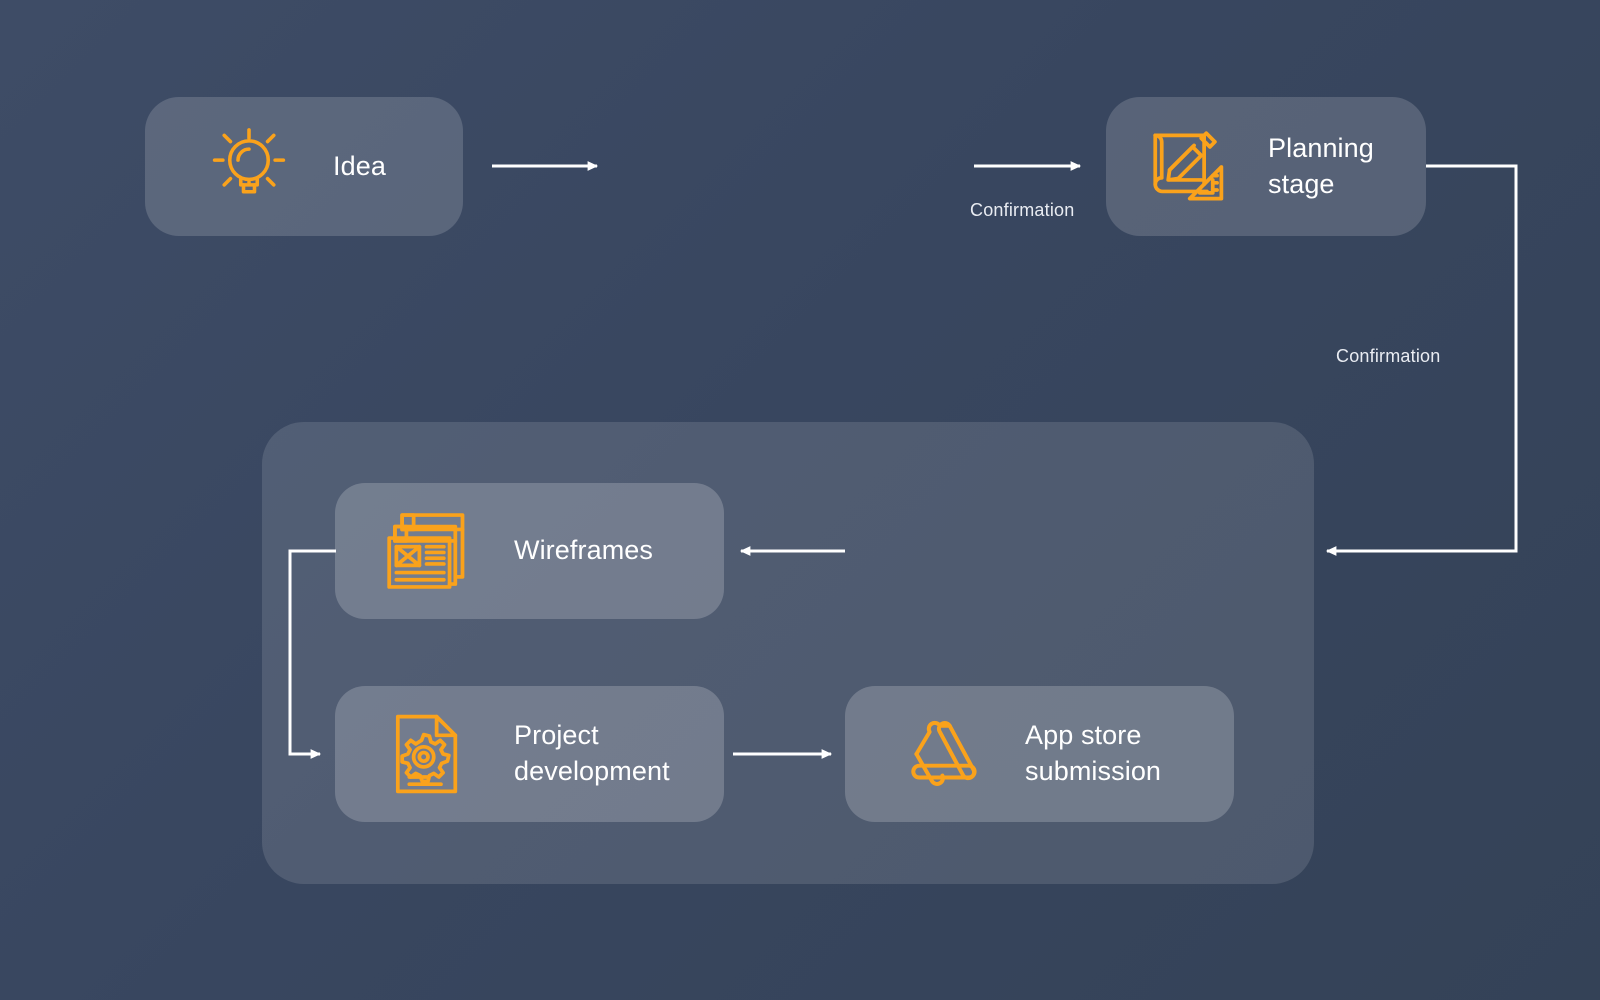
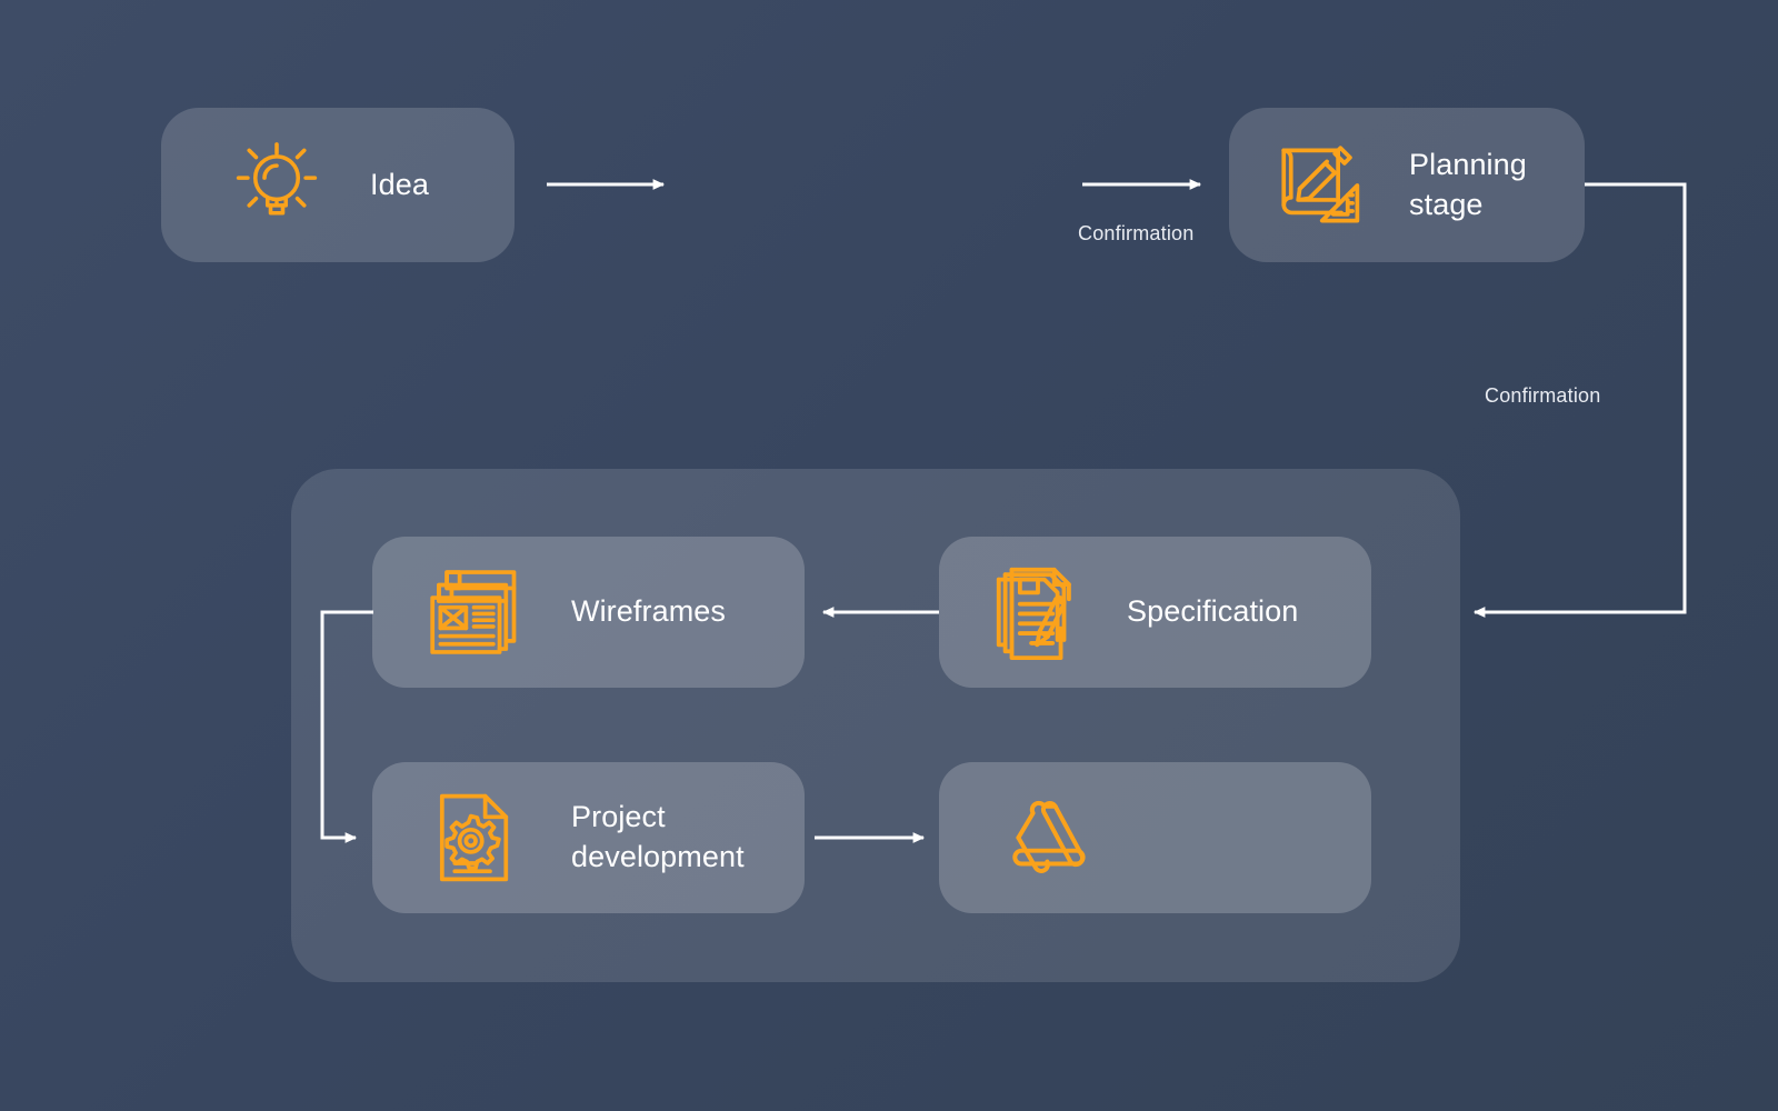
  Confirmation
  Confirmation
  Idea
  Planning
  stage
  Wireframes
+ Specification
  Project
  development
- App store
- submission
